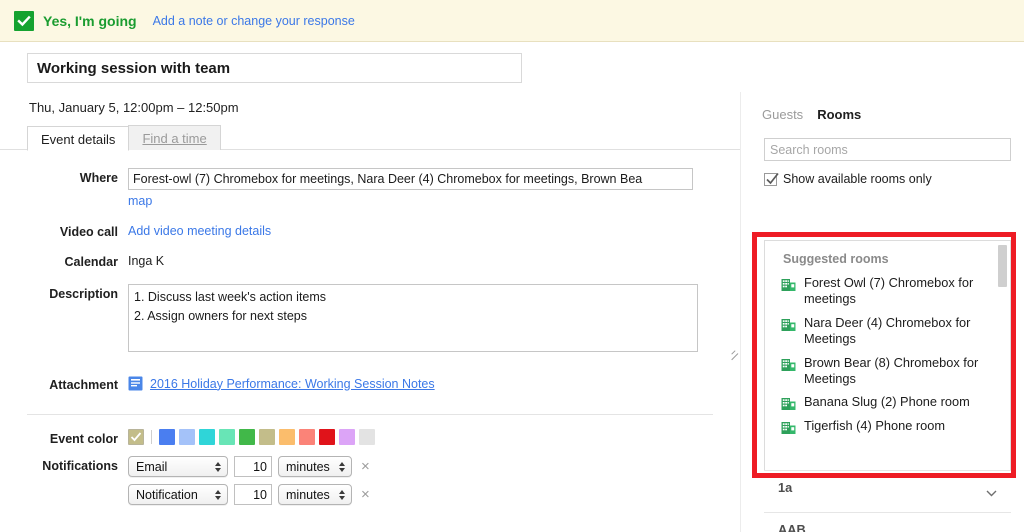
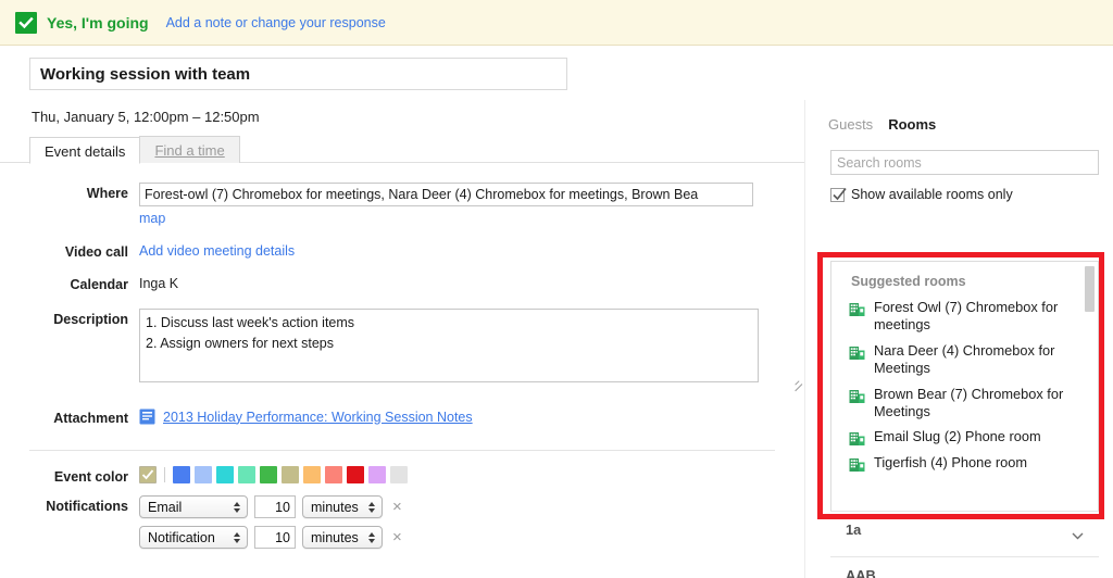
  Yes, I'm going
  Add a note or change your response
  Working session with team
  Thu, January 5, 12:00pm – 12:50pm
  Event details
  Find a time
  Where
  Forest-owl (7) Chromebox for meetings, Nara Deer (4) Chromebox for meetings, Brown Bea
  map
  Video call
  Add video meeting details
  Calendar
  Inga K
  Description
  1. Discuss last week's action items
  2. Assign owners for next steps
  Attachment
- 2016 Holiday Performance: Working Session Notes
+ 2013 Holiday Performance: Working Session Notes
  Event color
  Notifications
  Email
  10
  minutes
  ×
  Notification
  10
  minutes
  ×
  Guests
  Rooms
  Search rooms
  Show available rooms only
  Suggested rooms
  Forest Owl (7) Chromebox for meetings
  Nara Deer (4) Chromebox for Meetings
- Brown Bear (8) Chromebox for Meetings
+ Brown Bear (7) Chromebox for Meetings
- Banana Slug (2) Phone room
+ Email Slug (2) Phone room
  Tigerfish (4) Phone room
  1a
  AAB
